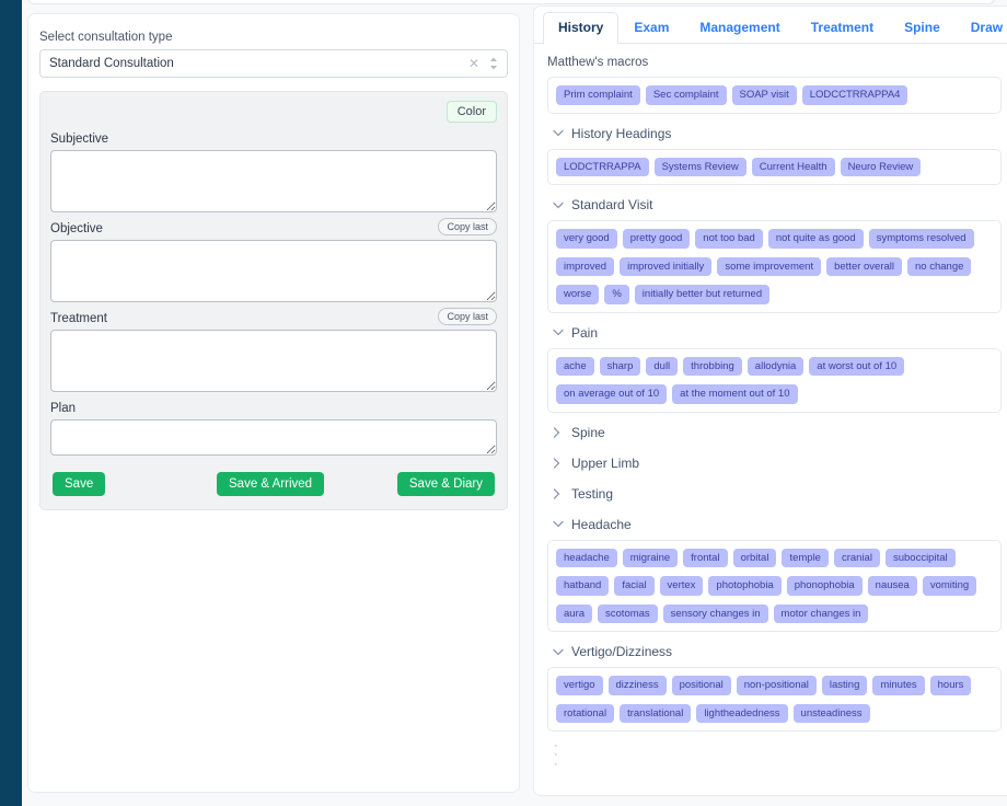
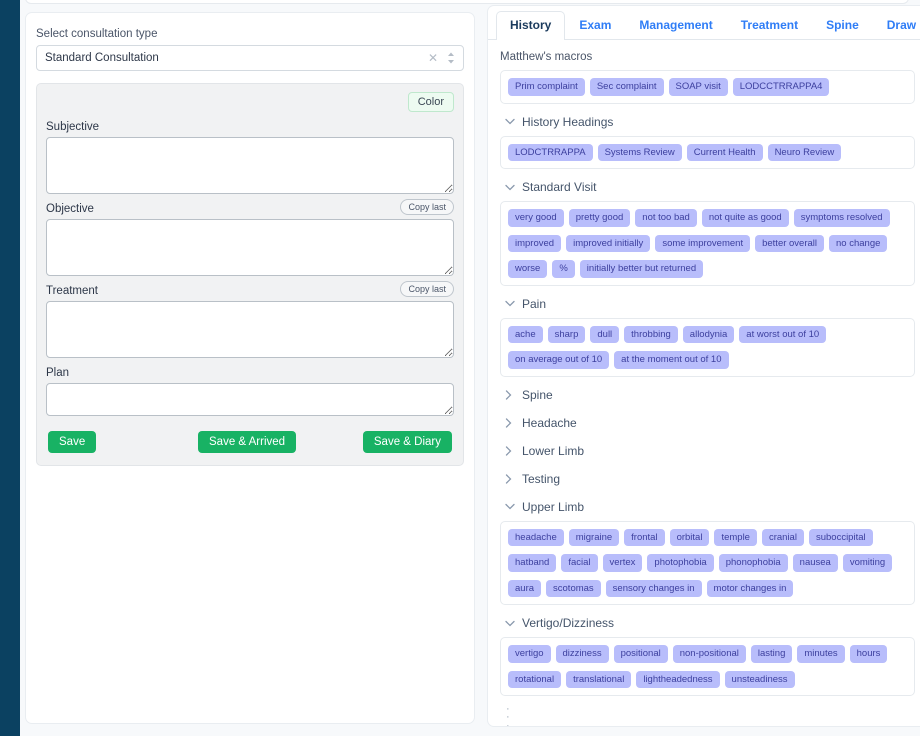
  Select consultation type
  Standard Consultation
  ✕
  Color
  Subjective
  Objective
  Copy last
  Treatment
  Copy last
  Plan
  Save
  Save & Arrived
  Save & Diary
  History
  Exam
  Management
  Treatment
  Spine
  Draw
  Matthew's macros
  Prim complaint
  Sec complaint
  SOAP visit
  LODCCTRRAPPA4
  History Headings
  LODCTRRAPPA
  Systems Review
  Current Health
  Neuro Review
  Standard Visit
  very good
  pretty good
  not too bad
  not quite as good
  symptoms resolved
  improved
  improved initially
  some improvement
  better overall
  no change
  worse
  %
  initially better but returned
  Pain
  ache
  sharp
  dull
  throbbing
  allodynia
  at worst out of 10
  on average out of 10
  at the moment out of 10
  Spine
- Upper Limb
+ Headache
+ Lower Limb
  Testing
- Headache
+ Upper Limb
  headache
  migraine
  frontal
  orbital
  temple
  cranial
  suboccipital
  hatband
  facial
  vertex
  photophobia
  phonophobia
  nausea
  vomiting
  aura
  scotomas
  sensory changes in
  motor changes in
  Vertigo/Dizziness
  vertigo
  dizziness
  positional
  non-positional
  lasting
  minutes
  hours
  rotational
  translational
  lightheadedness
  unsteadiness
  ·
  ·
  ·
